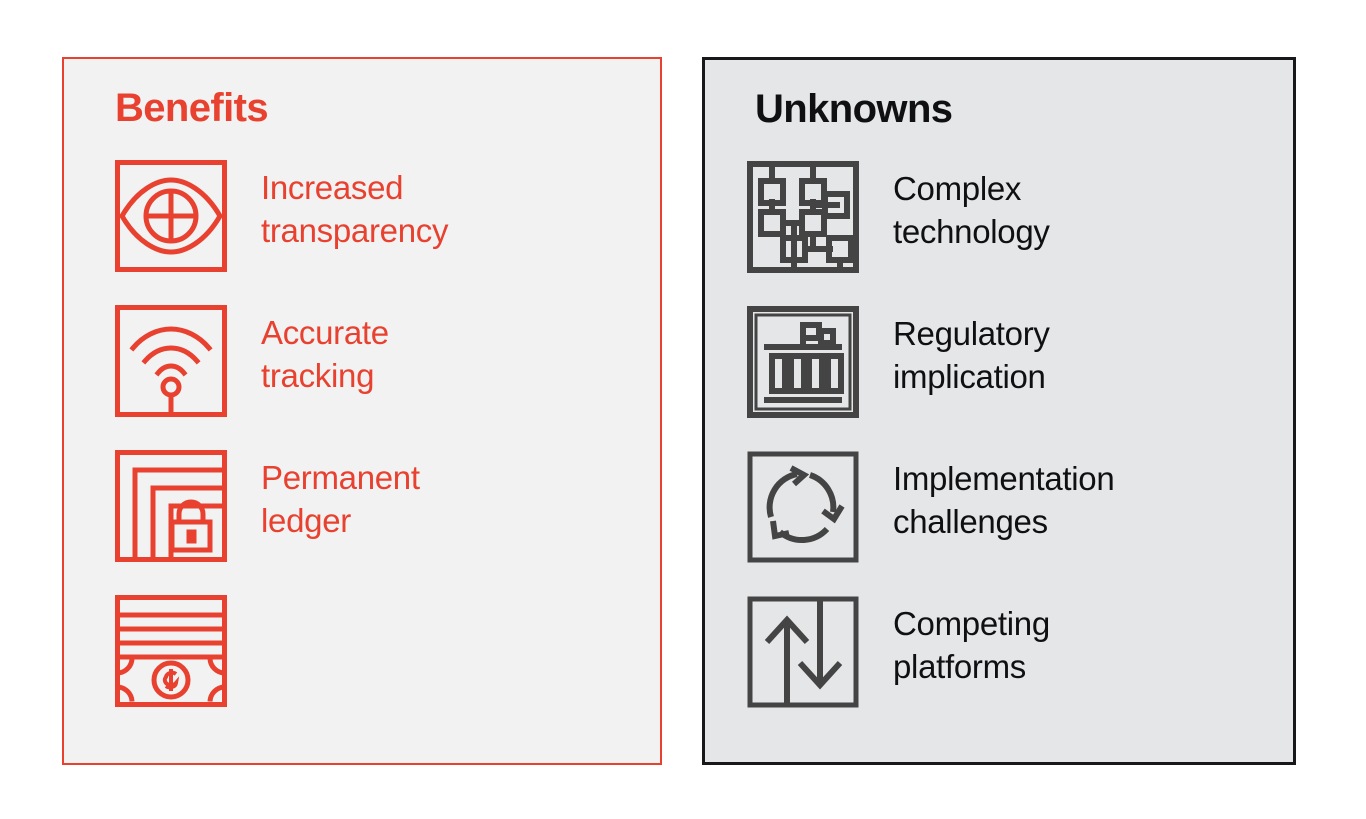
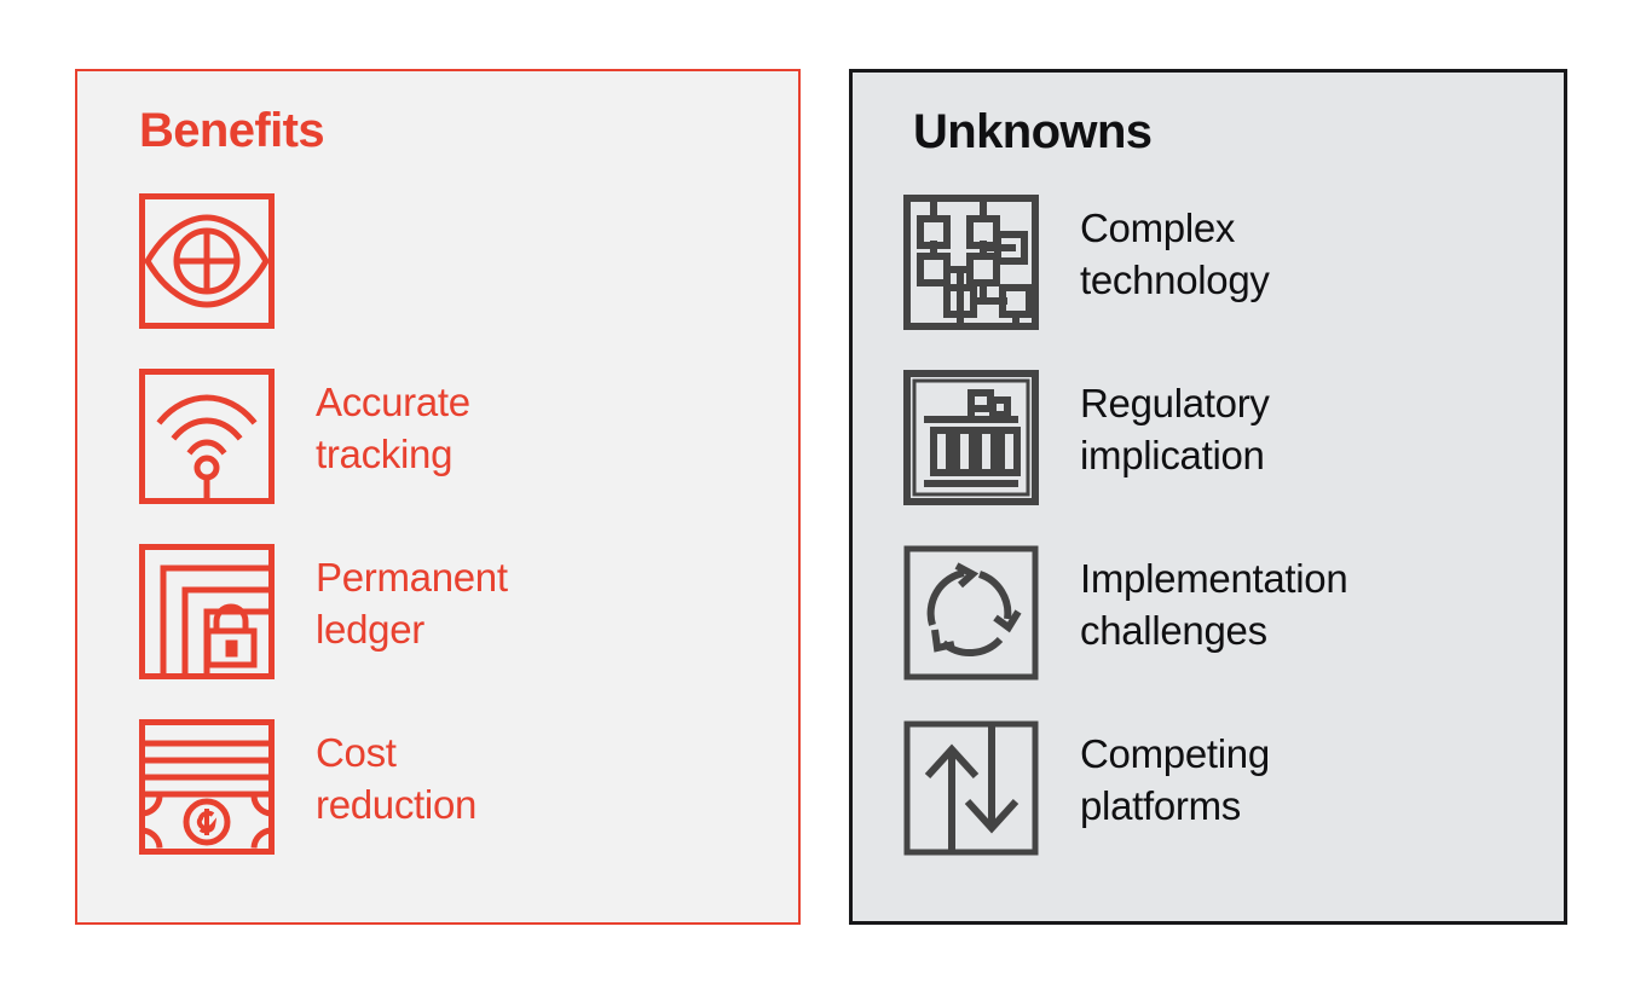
  Benefits
- Increased
- transparency
  Accurate
  tracking
  Permanent
  ledger
+ Cost
+ reduction
  Unknowns
  Complex
  technology
  Regulatory
  implication
  Implementation
  challenges
  Competing
  platforms
